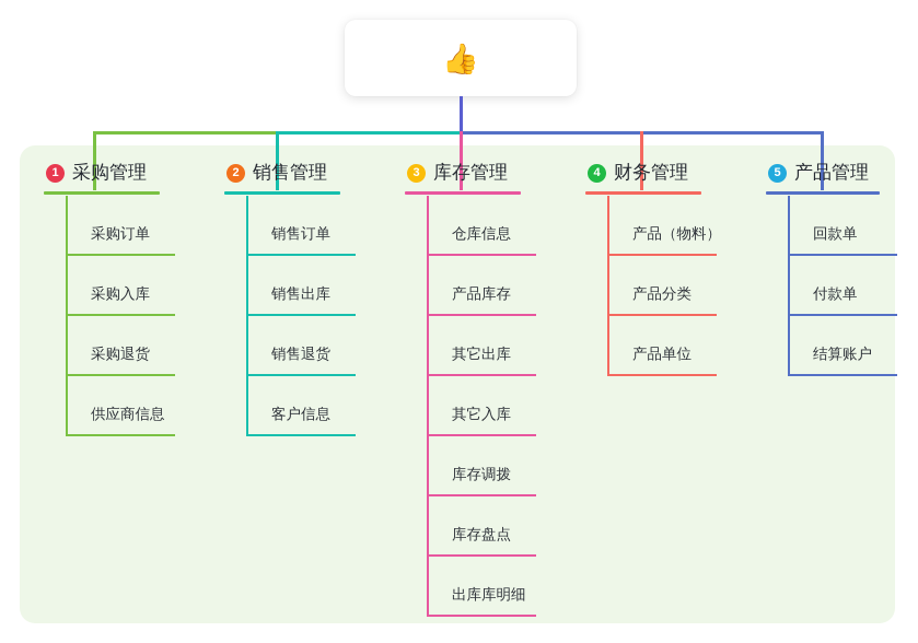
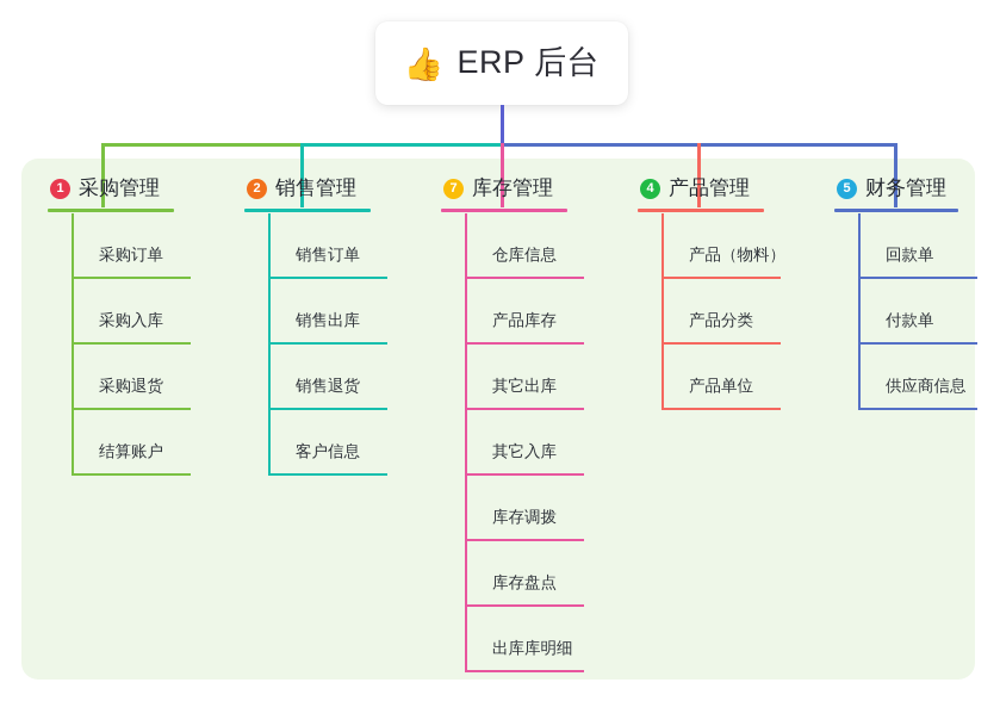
  👍
+ ERP 后台
  1
  采购管理
  采购订单
  采购入库
  采购退货
- 供应商信息
+ 结算账户
  2
  销售管理
  销售订单
  销售出库
  销售退货
  客户信息
- 3
+ 7
  库存管理
  仓库信息
  产品库存
  其它出库
  其它入库
  库存调拨
  库存盘点
  出库库明细
  4
- 财务管理
+ 产品管理
  产品（物料）
  产品分类
  产品单位
  5
- 产品管理
+ 财务管理
  回款单
  付款单
- 结算账户
+ 供应商信息
